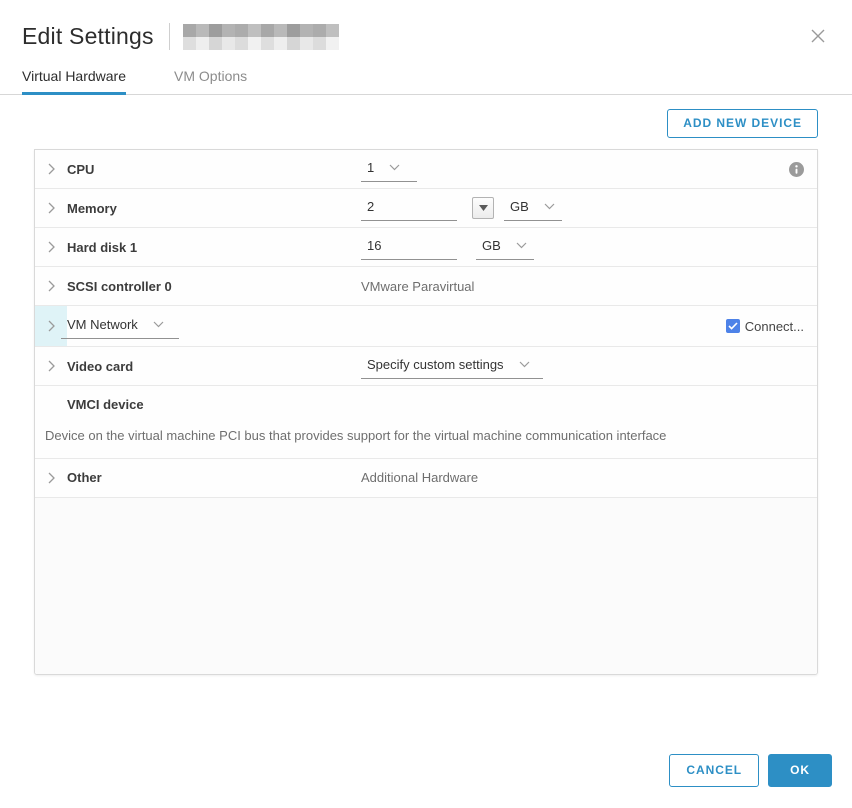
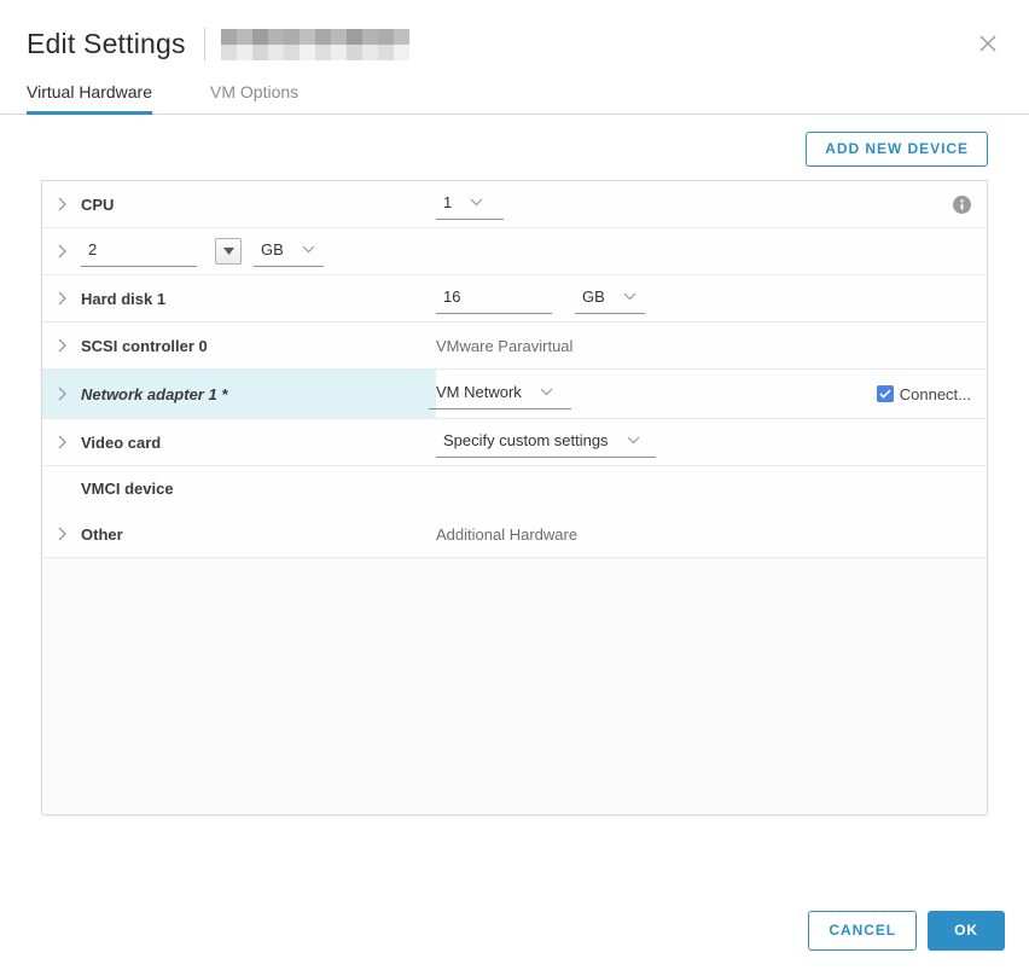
  Edit Settings
  Virtual Hardware
  VM Options
  ADD NEW DEVICE
  CPU
  1
- Memory
  2
  GB
  Hard disk 1
  16
  GB
  SCSI controller 0
  VMware Paravirtual
+ Network adapter 1 *
  VM Network
  Connect...
  Video card
  Specify custom settings
  VMCI device
- Device on the virtual machine PCI bus that provides support for the virtual machine communication interface
  Other
  Additional Hardware
  CANCEL
  OK
